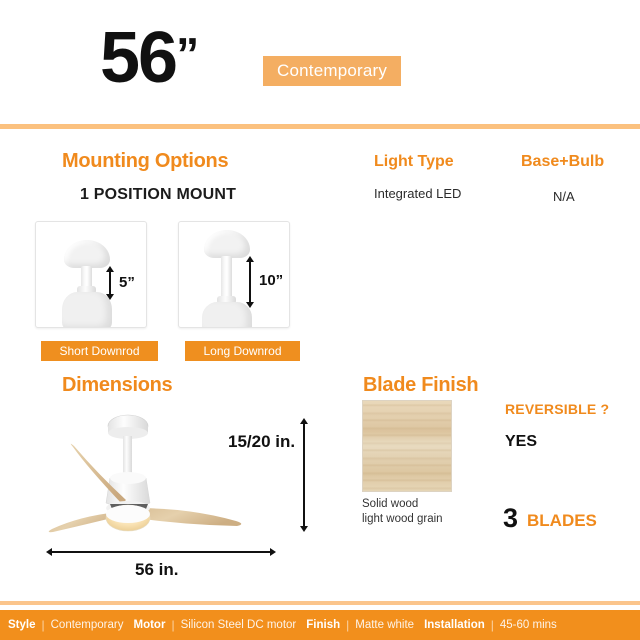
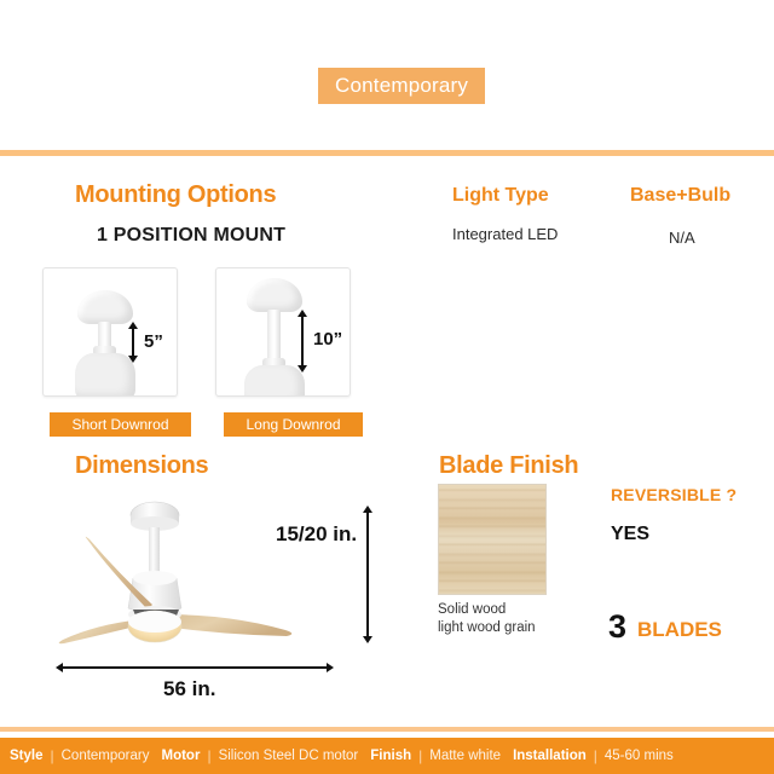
- 56”
  Contemporary
  Mounting Options
  1 POSITION MOUNT
  5”
  Short Downrod
  10”
  Long Downrod
  Light Type
  Integrated LED
  Base+Bulb
  N/A
  Dimensions
  15/20 in.
  56 in.
  Blade Finish
  Solid wood
  light wood grain
  REVERSIBLE ?
  YES
  3
  BLADES
  Style
  |
  Contemporary
  Motor
  |
  Silicon Steel DC motor
  Finish
  |
  Matte white
  Installation
  |
  45-60 mins
